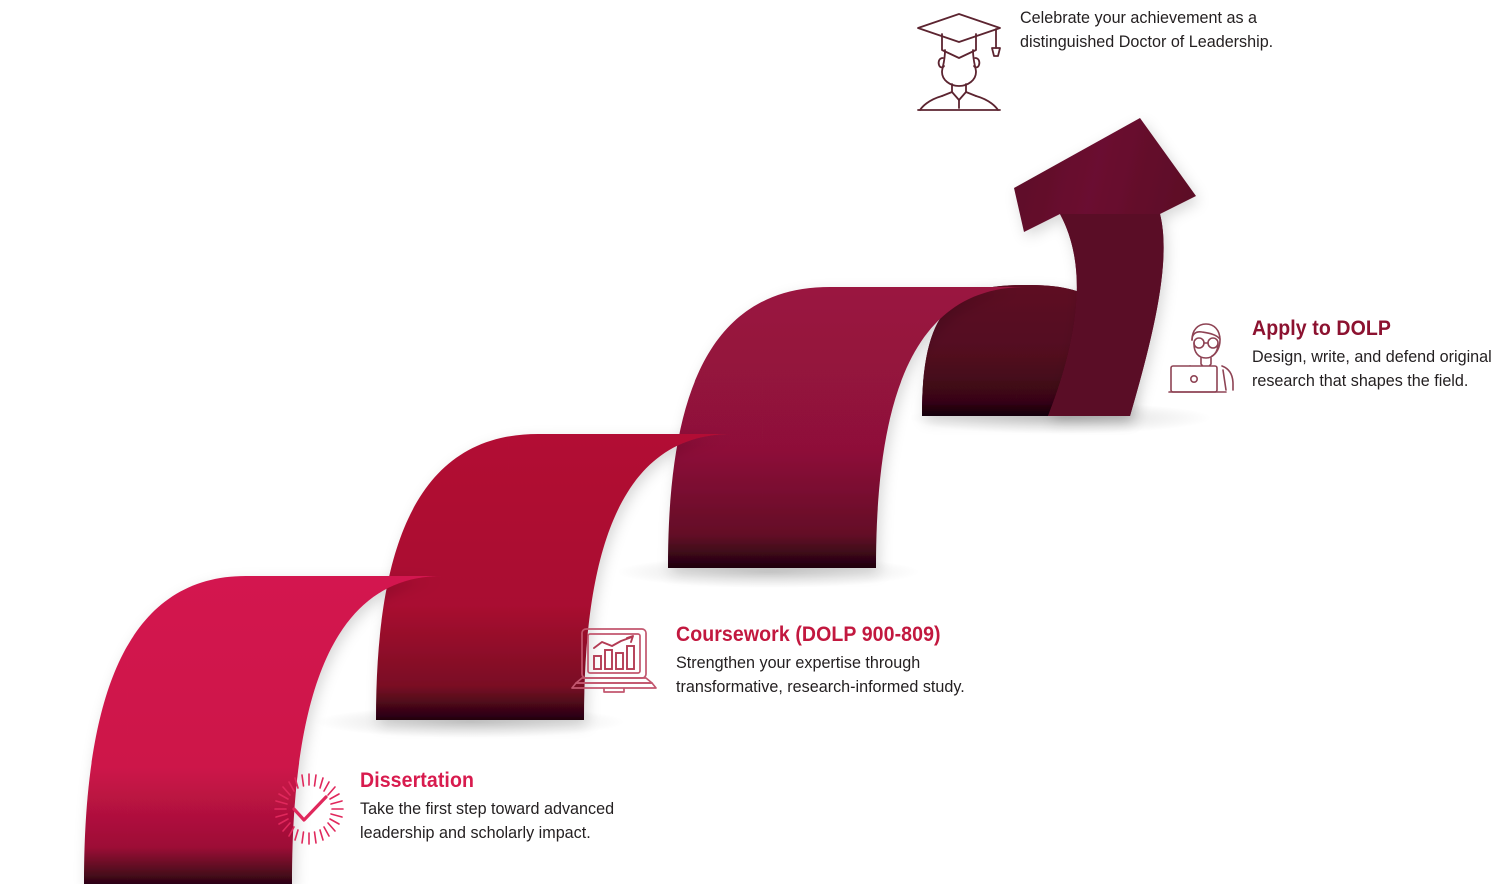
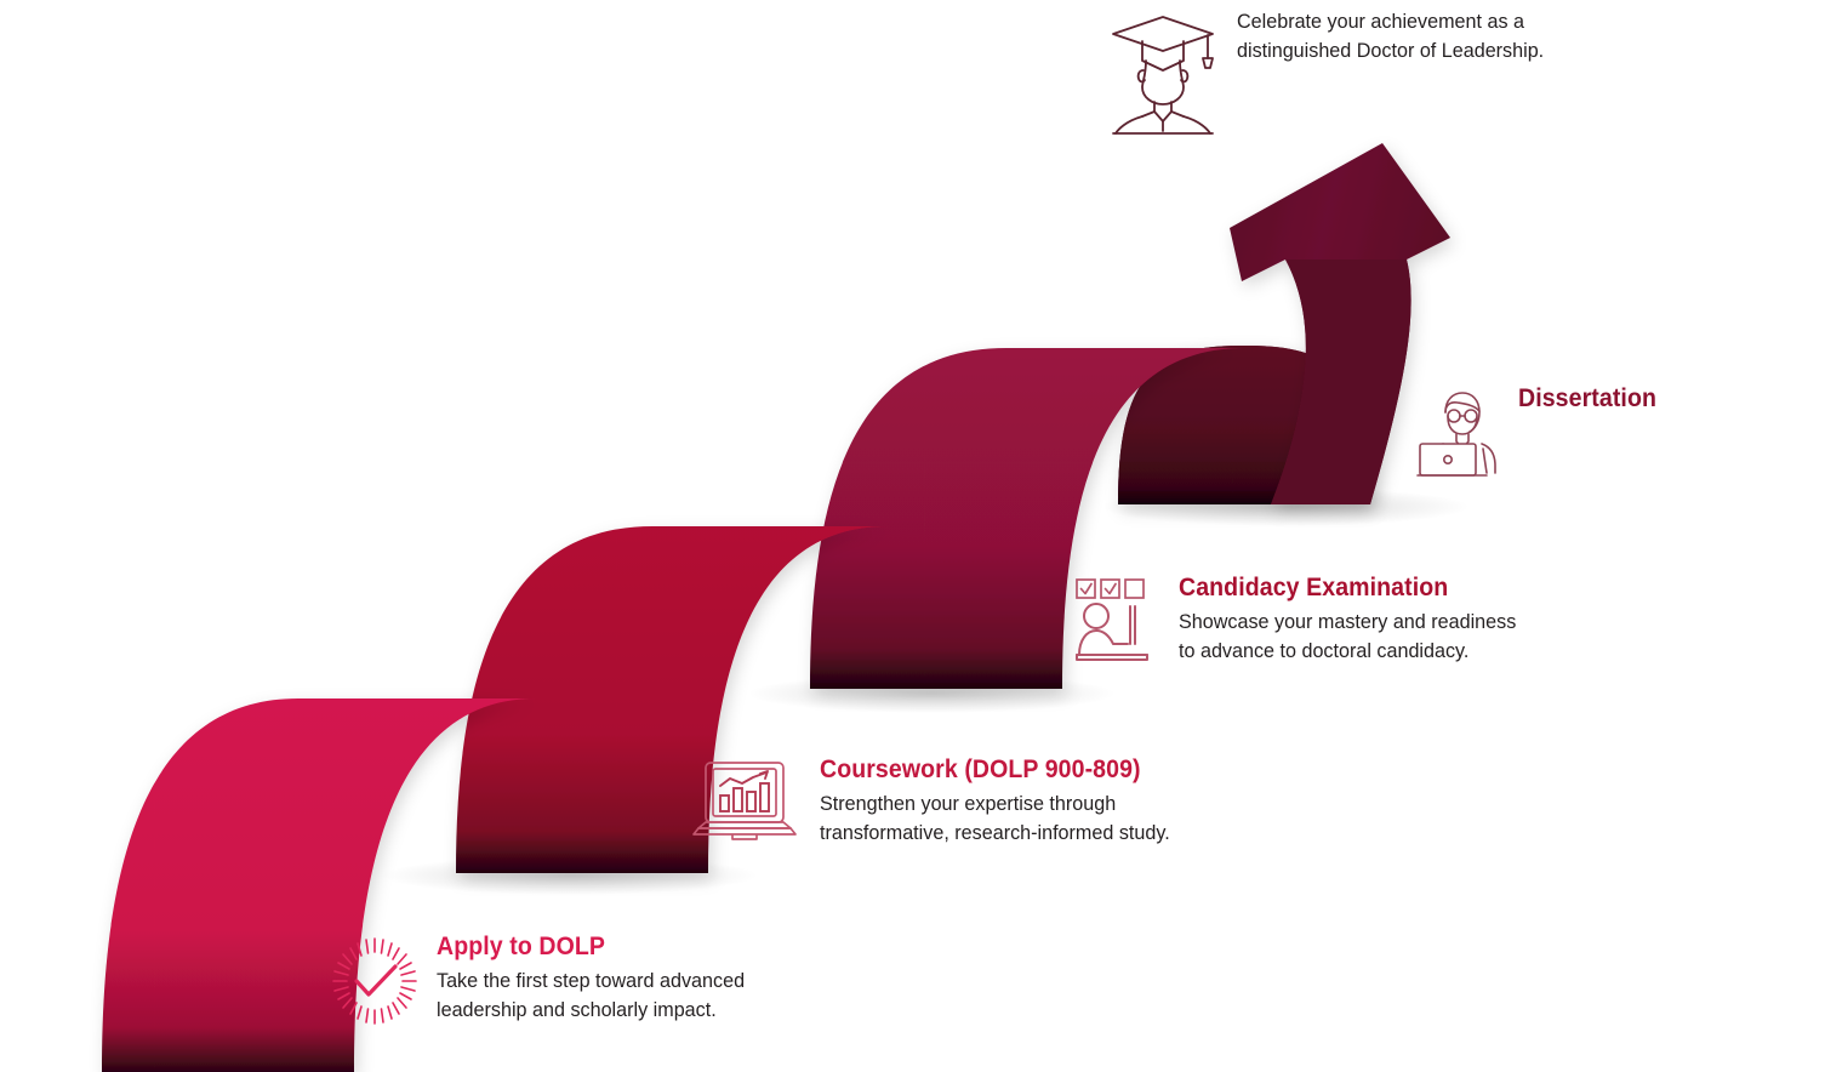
- Dissertation
+ Apply to DOLP
  Take the first step toward advanced
  leadership and scholarly impact.
  Coursework (DOLP 900-809)
  Strengthen your expertise through
  transformative, research-informed study.
+ Candidacy Examination
+ Showcase your mastery and readiness
+ to advance to doctoral candidacy.
- Apply to DOLP
+ Dissertation
- Design, write, and defend original
- research that shapes the field.
  Celebrate your achievement as a
  distinguished Doctor of Leadership.
